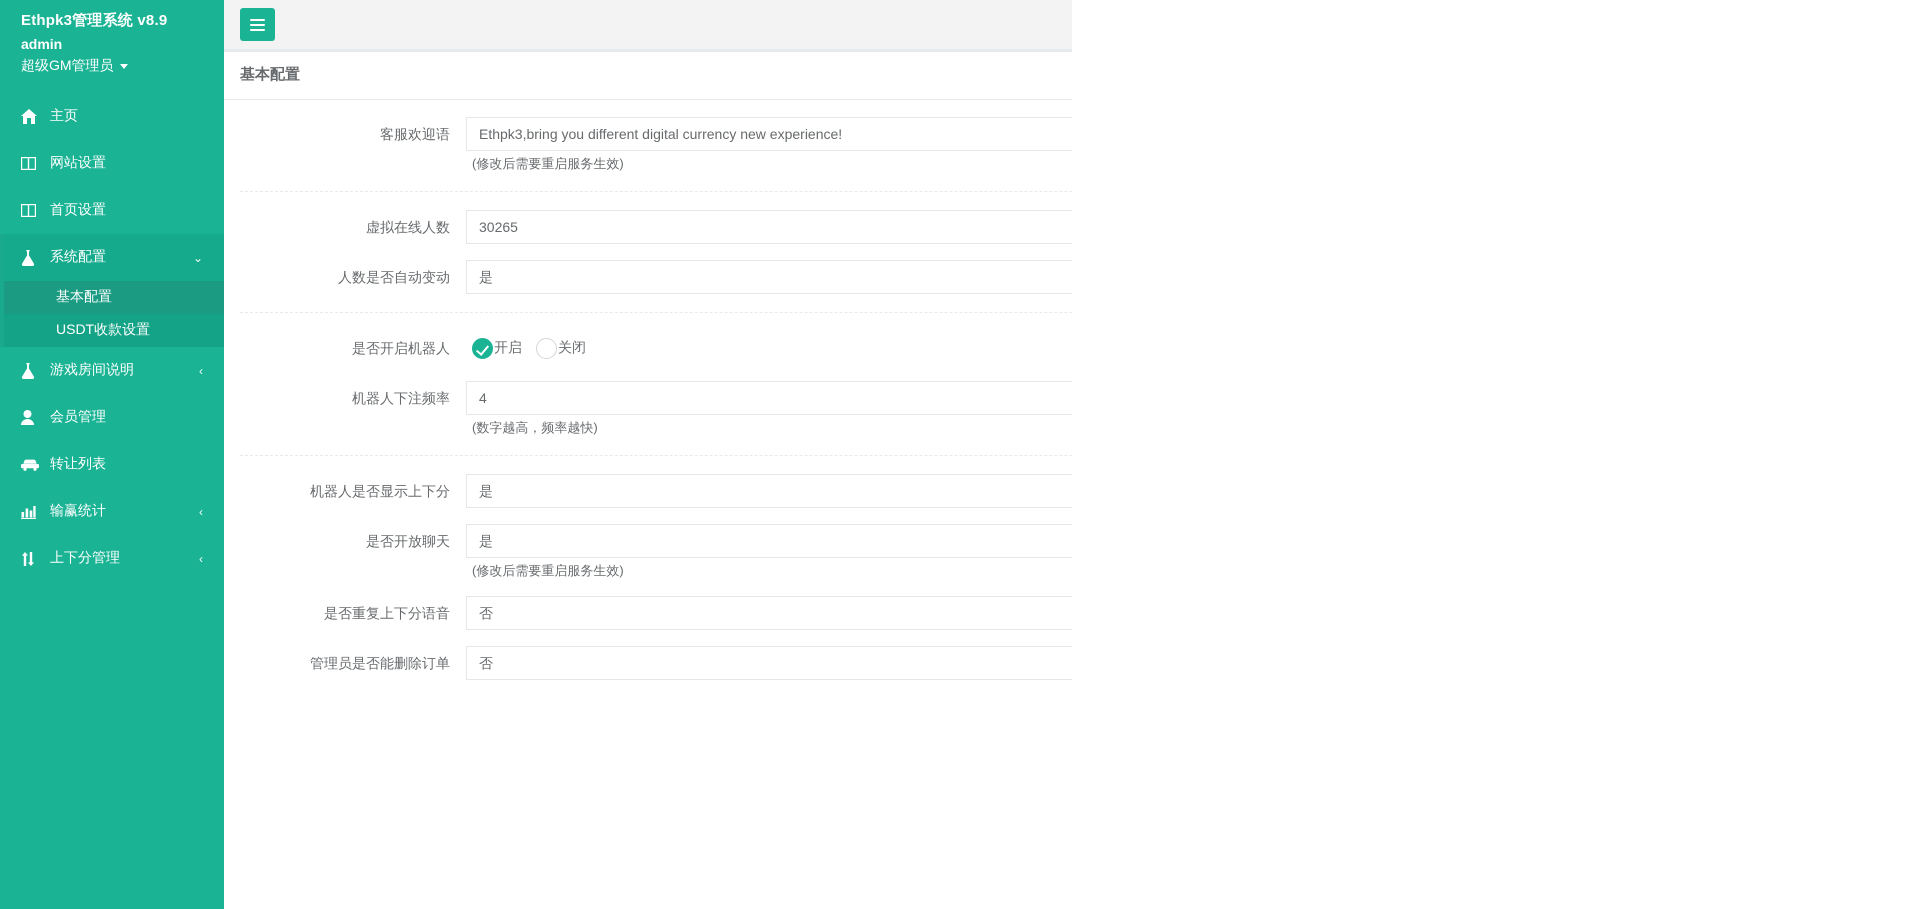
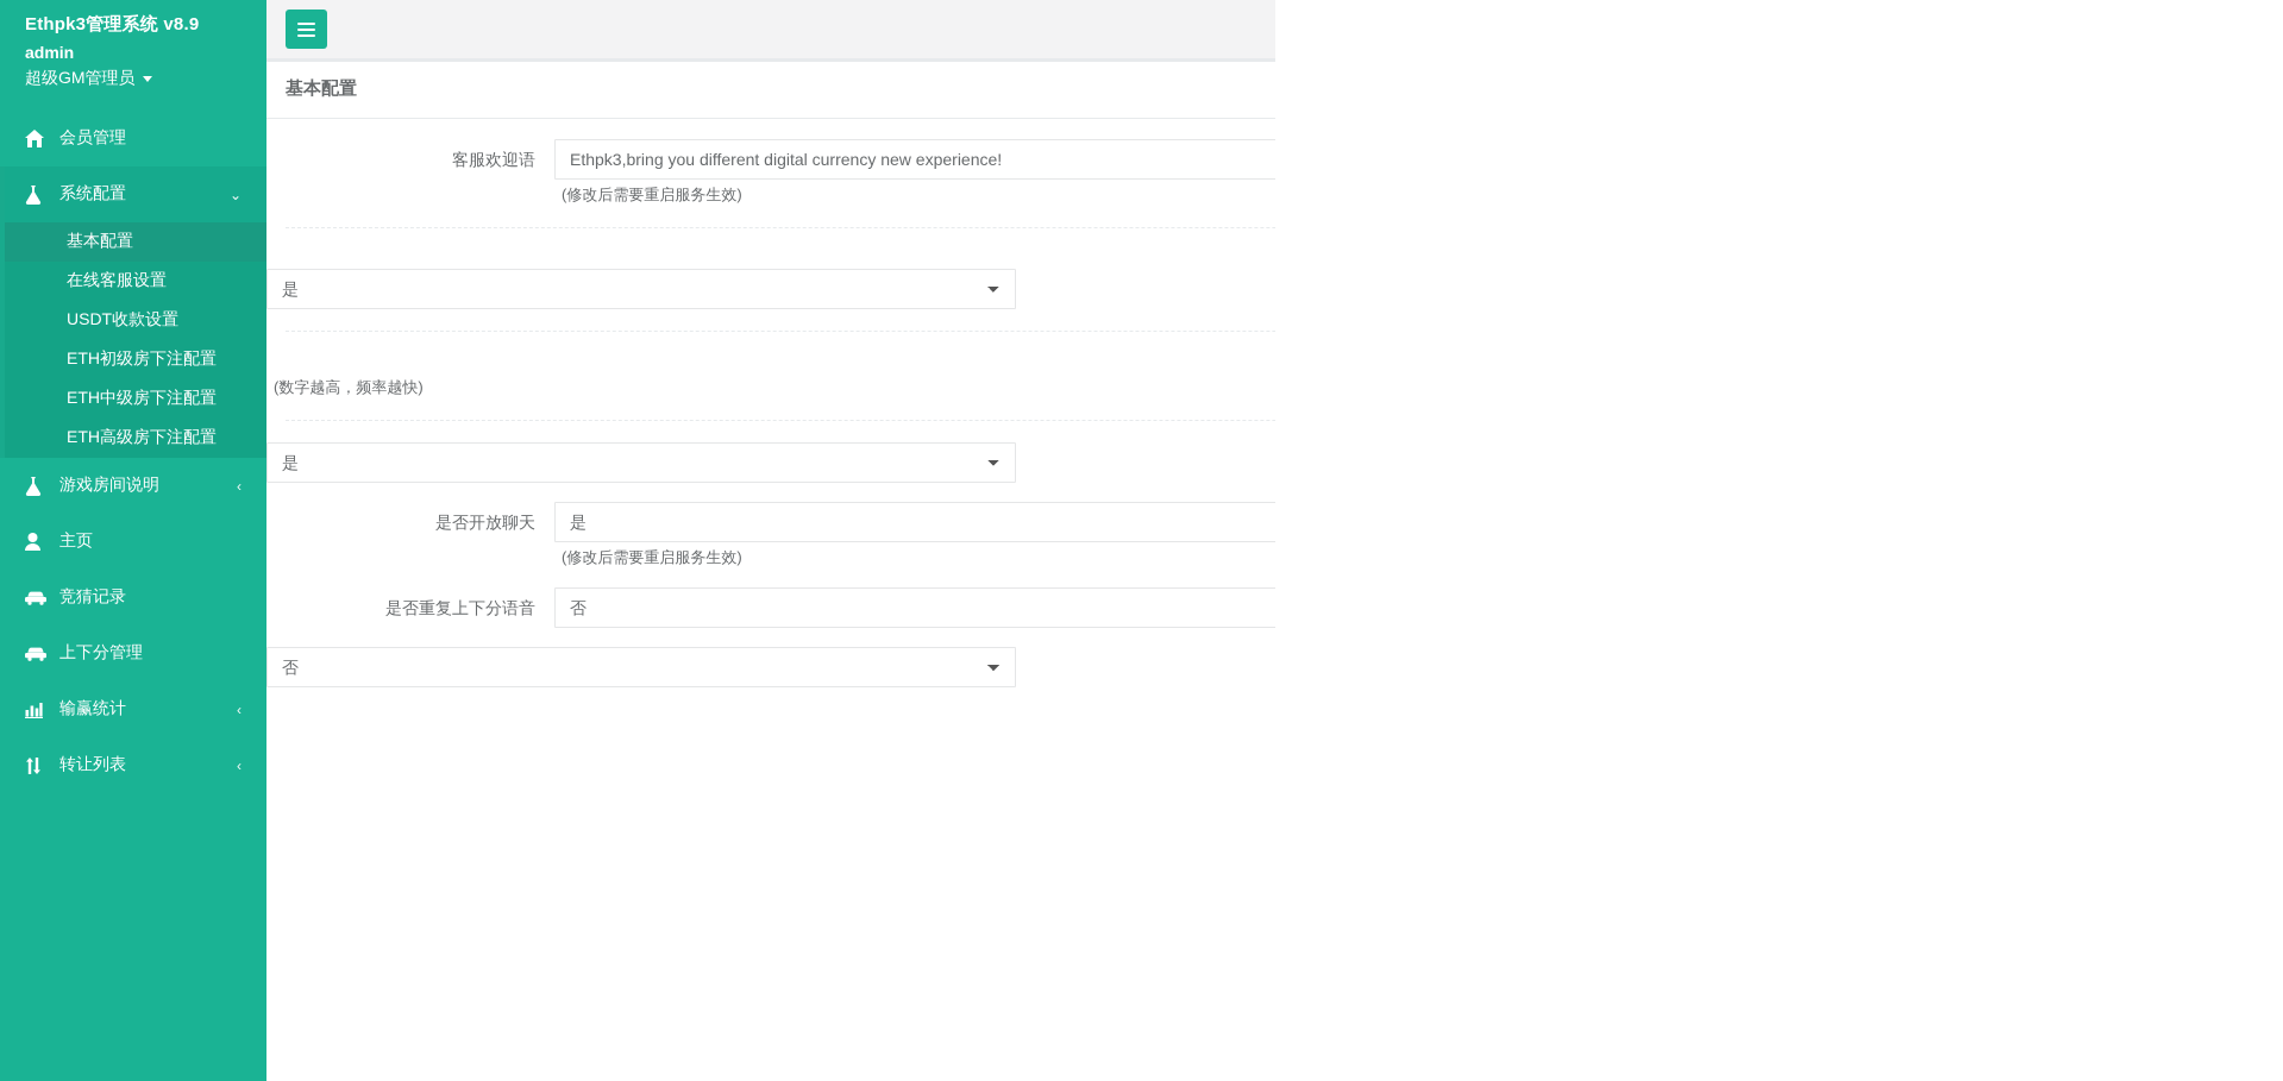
  Ethpk3管理系统 v8.9
  admin
  超级GM管理员
- 主页
+ 会员管理
- 网站设置
- 首页设置
  系统配置
  ⌄
  基本配置
+ 在线客服设置
  USDT收款设置
+ ETH初级房下注配置
+ ETH中级房下注配置
+ ETH高级房下注配置
  游戏房间说明
  ‹
- 会员管理
+ 主页
+ 竞猜记录
- 转让列表
+ 上下分管理
  输赢统计
  ‹
- 上下分管理
+ 转让列表
  ‹
  基本配置
  客服欢迎语
  Ethpk3,bring you different digital currency new experience!
  (修改后需要重启服务生效)
- 虚拟在线人数
- 30265
- 人数是否自动变动
  是
- 是否开启机器人
- 开启
- 关闭
- 机器人下注频率
- 4
  (数字越高，频率越快)
- 机器人是否显示上下分
  是
  是否开放聊天
  是
  (修改后需要重启服务生效)
  是否重复上下分语音
  否
- 管理员是否能删除订单
  否
